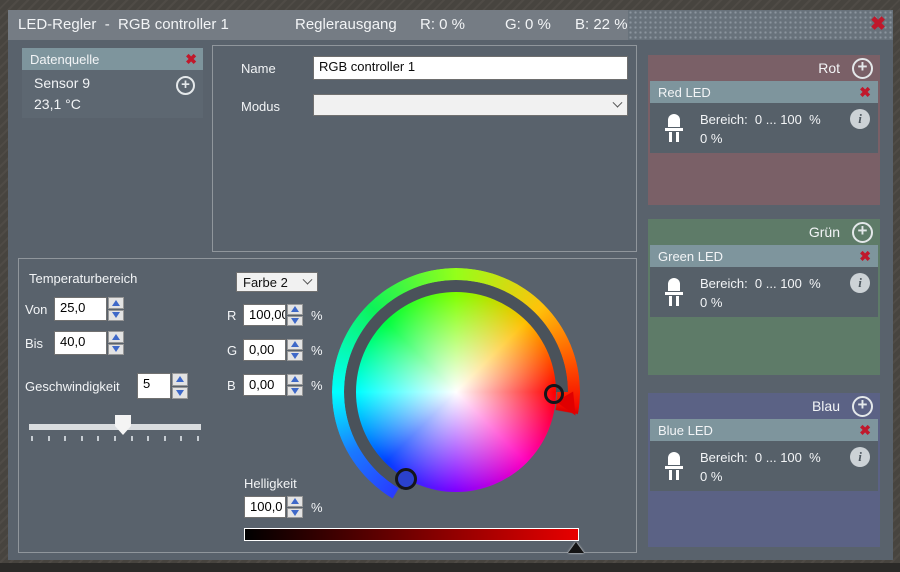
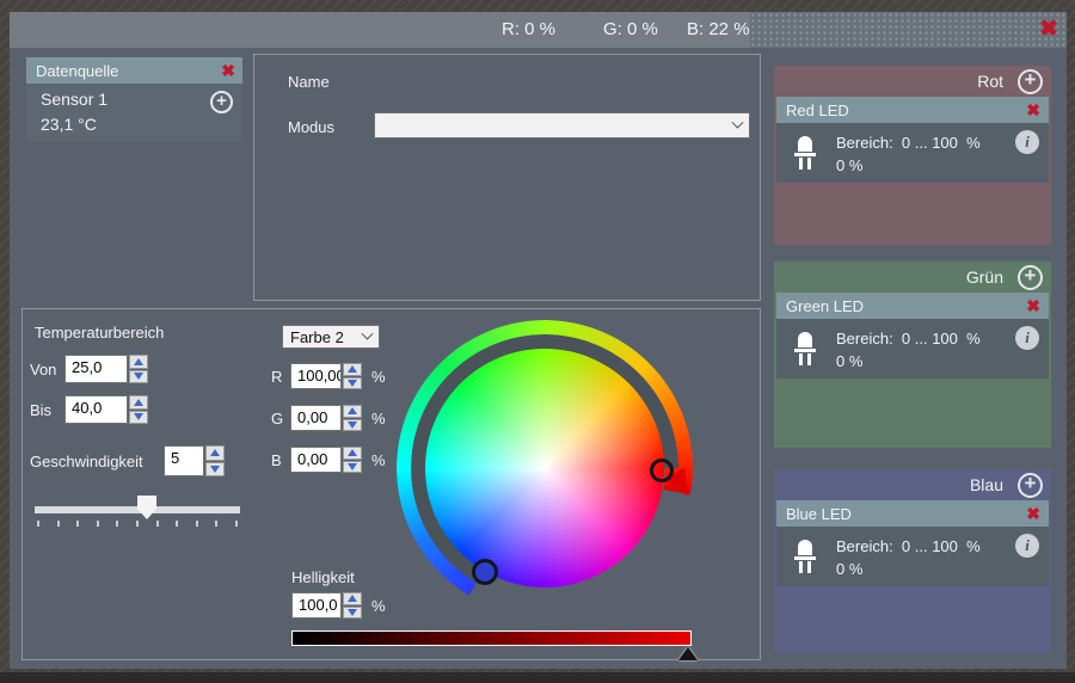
- LED-Regler - RGB controller 1
- Reglerausgang
  R: 0 %
  G: 0 %
  B: 22 %
  ✖
  Datenquelle
  ✖
- Sensor 9
+ Sensor 1
  +
  23,1 °C
  Name
- RGB controller 1
  Modus
  Temperaturbereich
  Von
  25,0
  Bis
  40,0
  Geschwindigkeit
  5
  Farbe 2
  R
  100,00
  %
  G
  0,00
  %
  B
  0,00
  %
  Helligkeit
  100,0
  %
  Rot
  +
  Red LED
  ✖
  Bereich: 0 ... 100 %
  0 %
  i
  Grün
  +
  Green LED
  ✖
  Bereich: 0 ... 100 %
  0 %
  i
  Blau
  +
  Blue LED
  ✖
  Bereich: 0 ... 100 %
  0 %
  i
